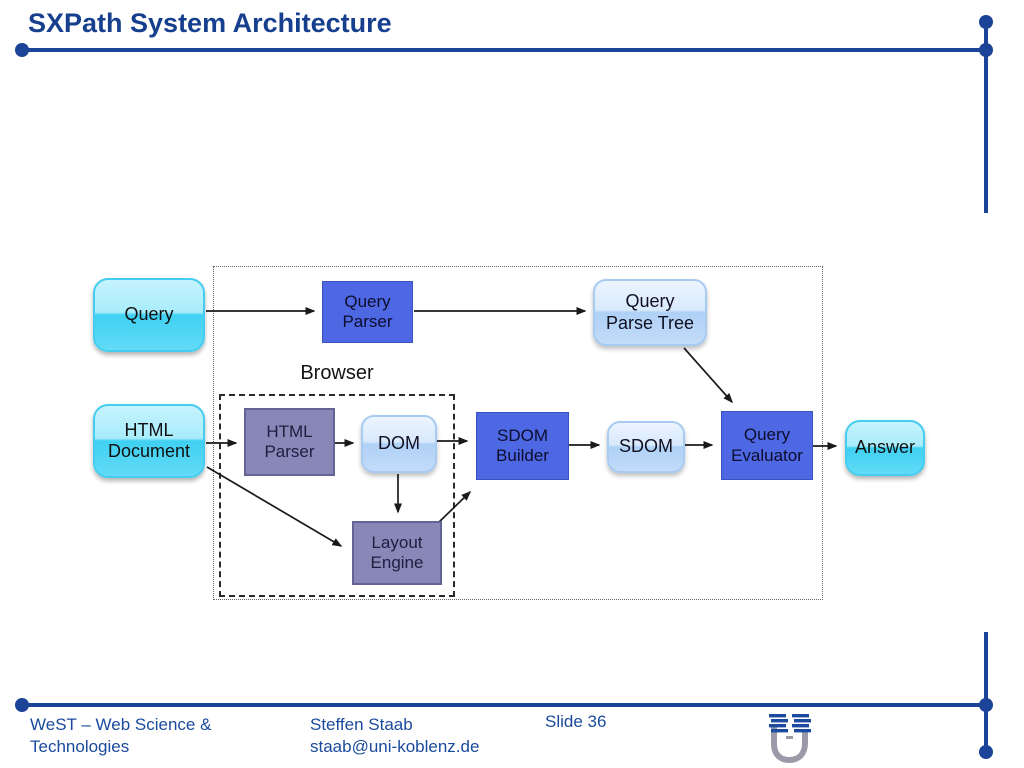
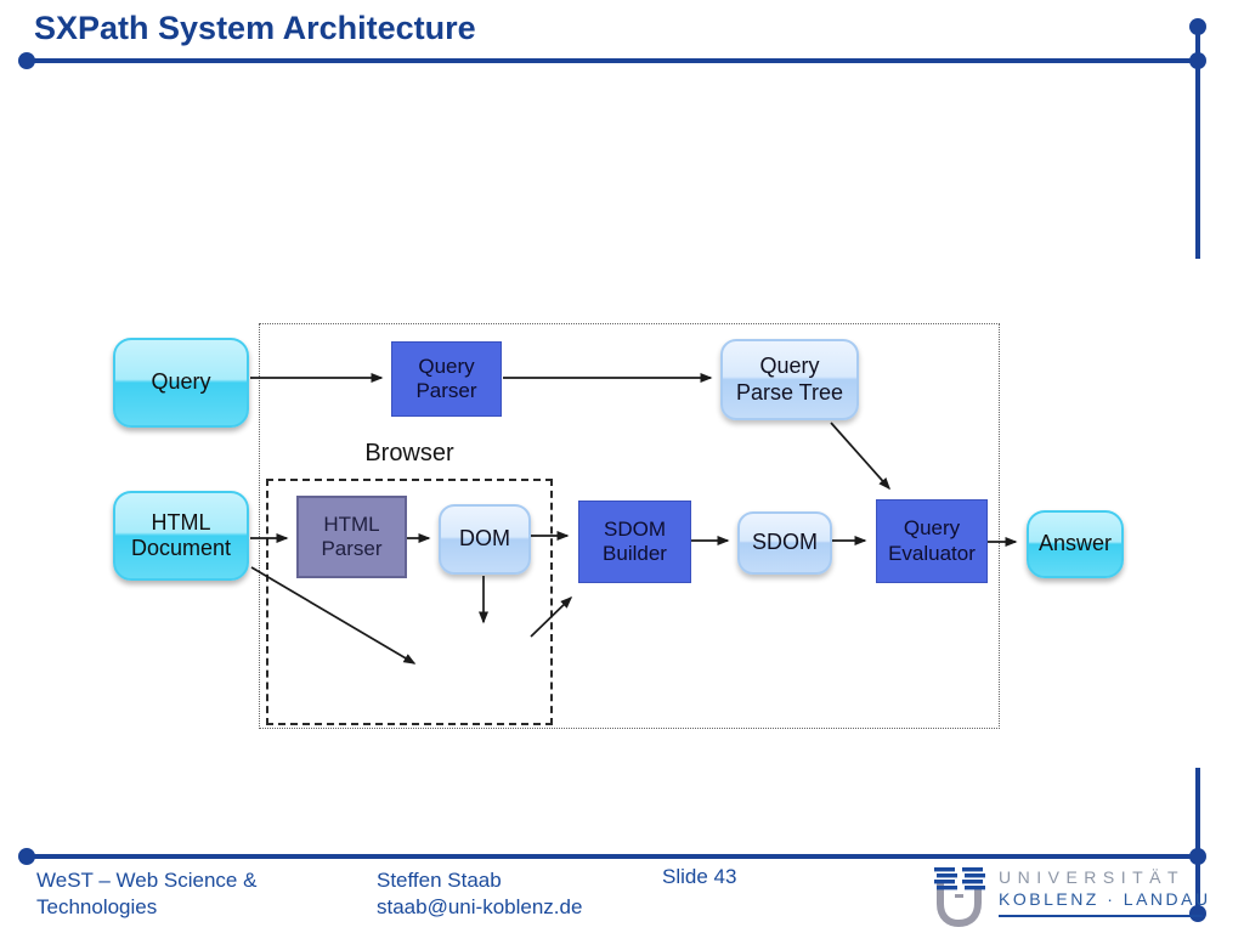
  SXPath System Architecture
  Browser
  Query
  Query
  Parser
  Query
  Parse Tree
  HTML
  Document
  HTML
  Parser
  DOM
  SDOM
  Builder
  SDOM
  Query
  Evaluator
  Answer
- Layout
- Engine
  WeST – Web Science &
  Technologies
  Steffen Staab
  staab@uni-koblenz.de
- Slide 36
+ Slide 43
+ UNIVERSITÄT
+ KOBLENZ · LANDAU
